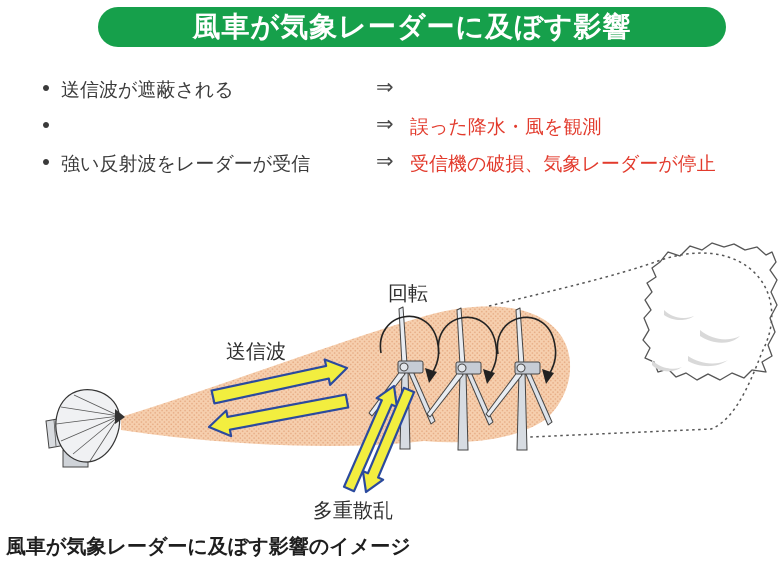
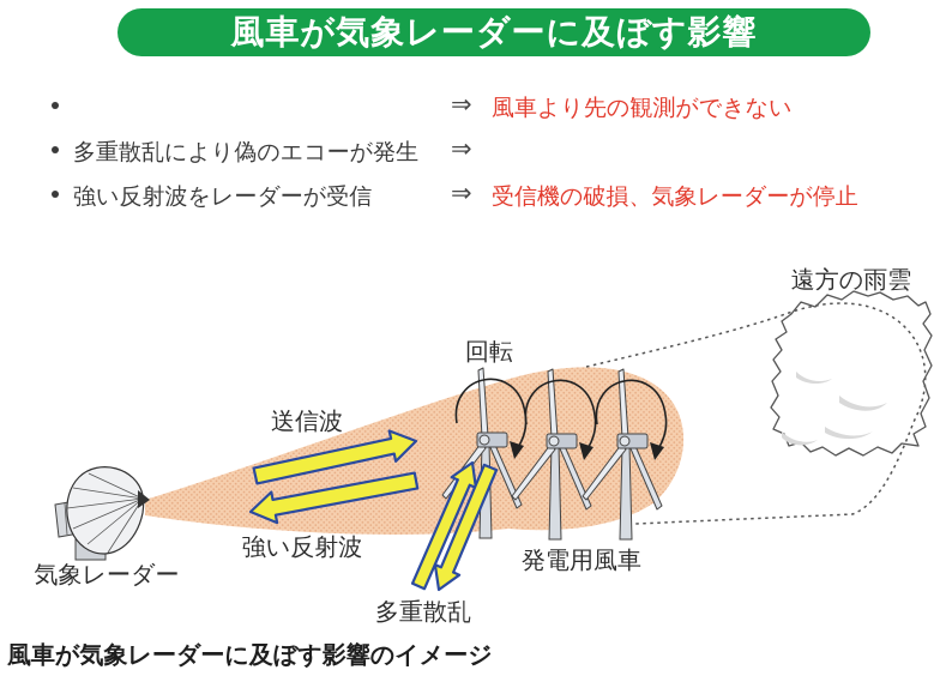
  風車が気象レーダーに及ぼす影響
- 送信波が遮蔽される
  ⇒
+ 風車より先の観測ができない
+ 多重散乱により偽のエコーが発生
  ⇒
- 誤った降水・風を観測
  強い反射波をレーダーが受信
  ⇒
  受信機の破損、気象レーダーが停止
  回転
  送信波
+ 強い反射波
  多重散乱
+ 気象レーダー
+ 発電用風車
+ 遠方の雨雲
  風車が気象レーダーに及ぼす影響のイメージ
